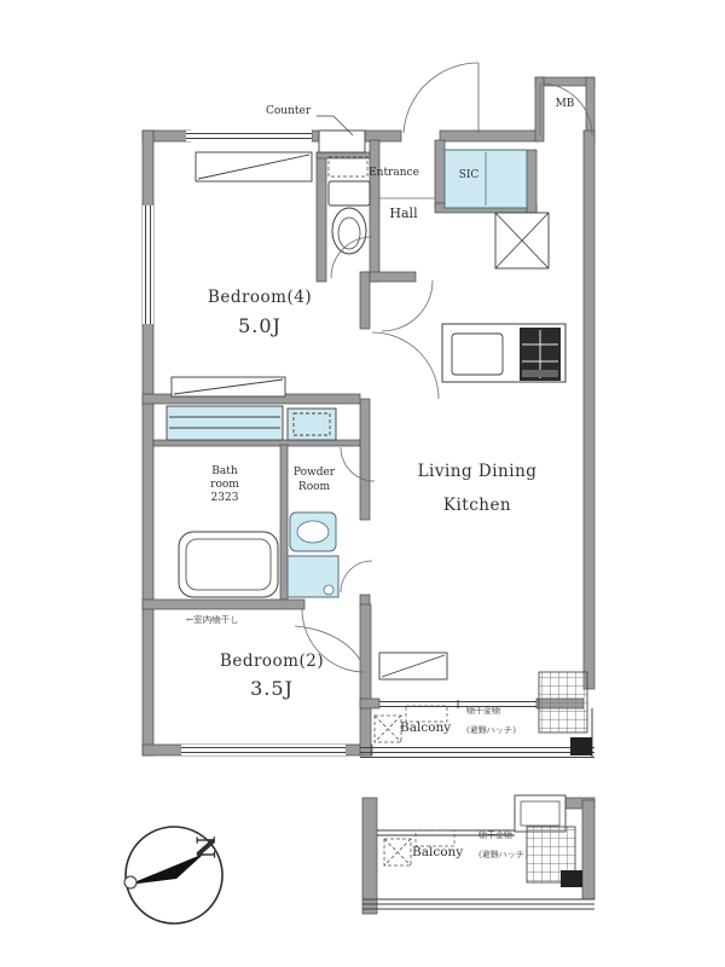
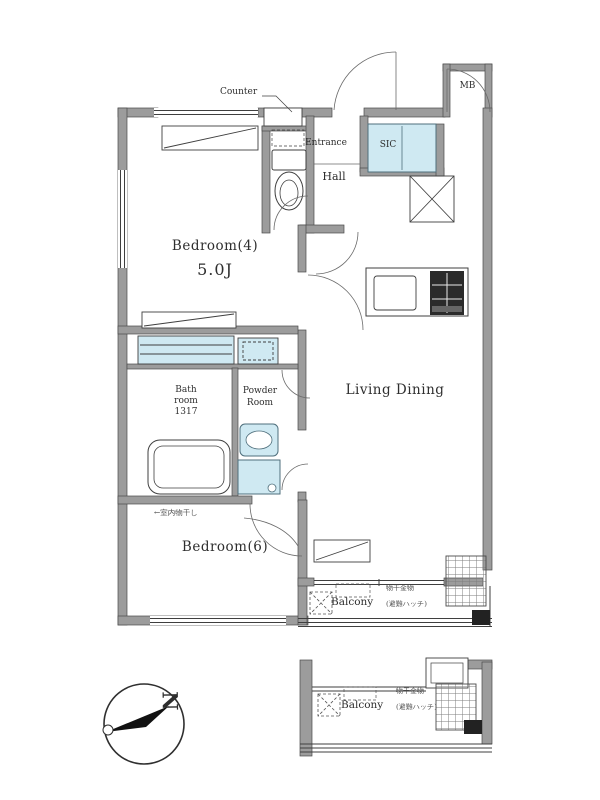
  Counter
  Entrance
  Hall
  SIC
  MB
  Bedroom(4)
  5.0J
- Bedroom(2)
+ Bedroom(6)
- 3.5J
  ←室内物干し
  Living Dining
- Kitchen
  Bath
  room
- 2323
+ 1317
  Powder
  Room
  Balcony
  物干金物
  (避難ハッチ)
  Balcony
  物干金物
  (避難ハッチ)
